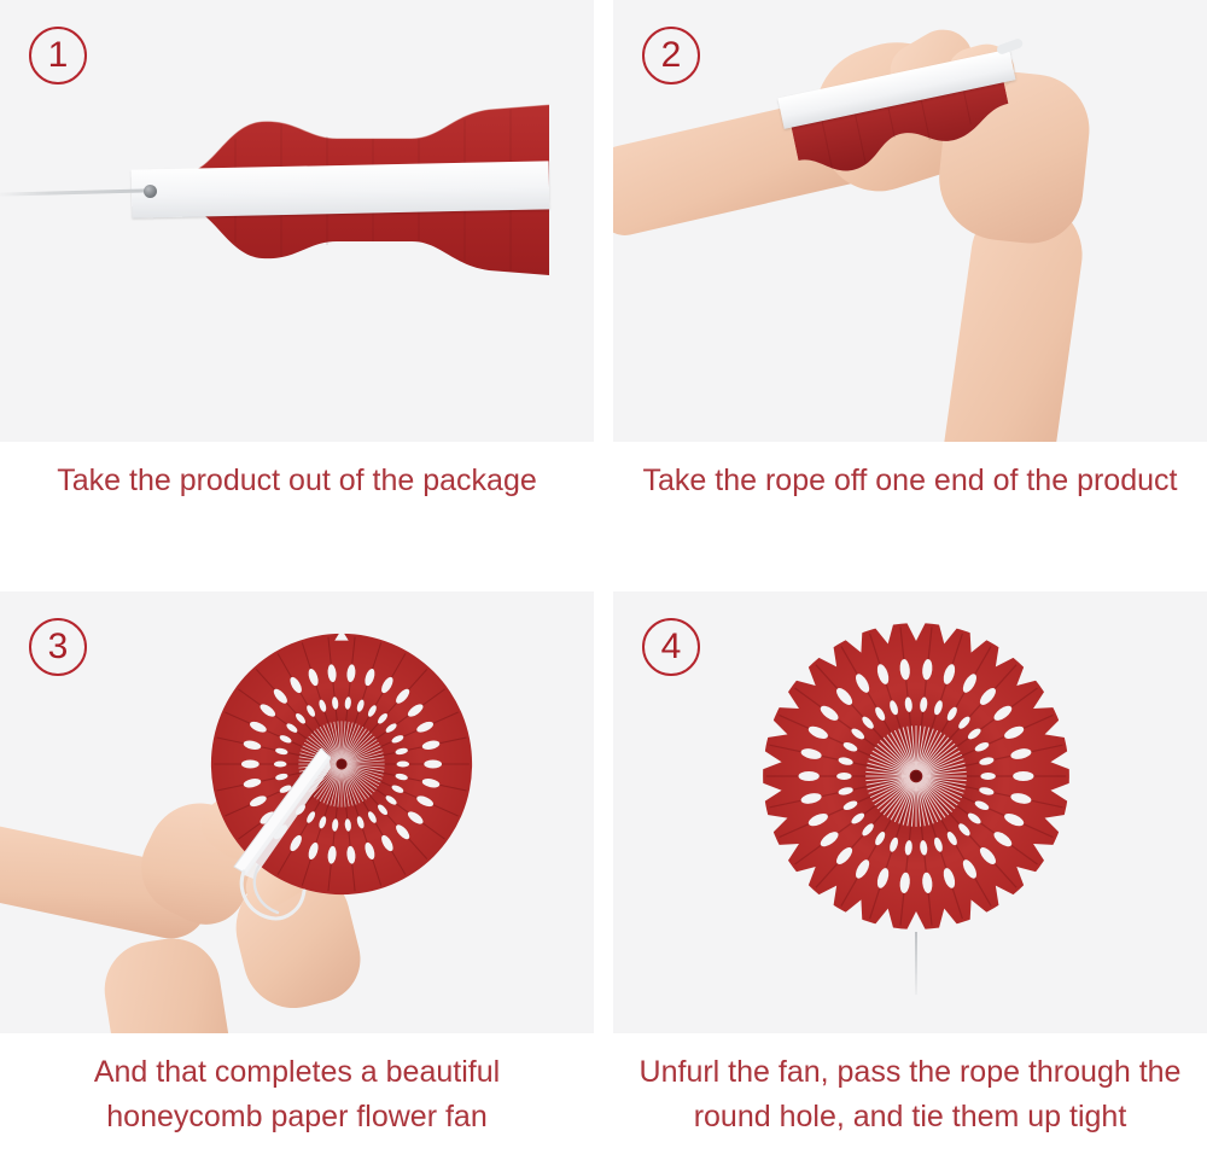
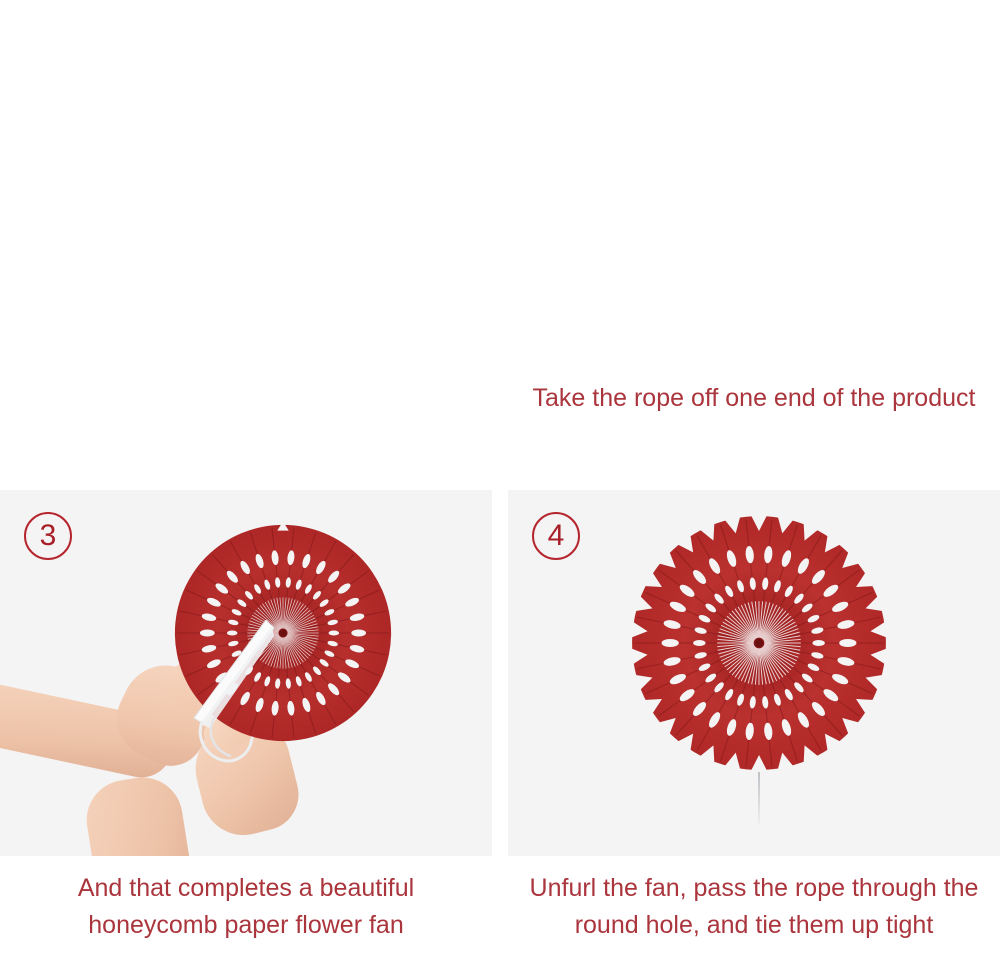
- 1
- Take the product out of the package
- 2
  Take the rope off one end of the product
  3
  And that completes a beautiful honeycomb paper flower fan
  4
  Unfurl the fan, pass the rope through the round hole, and tie them up tight
